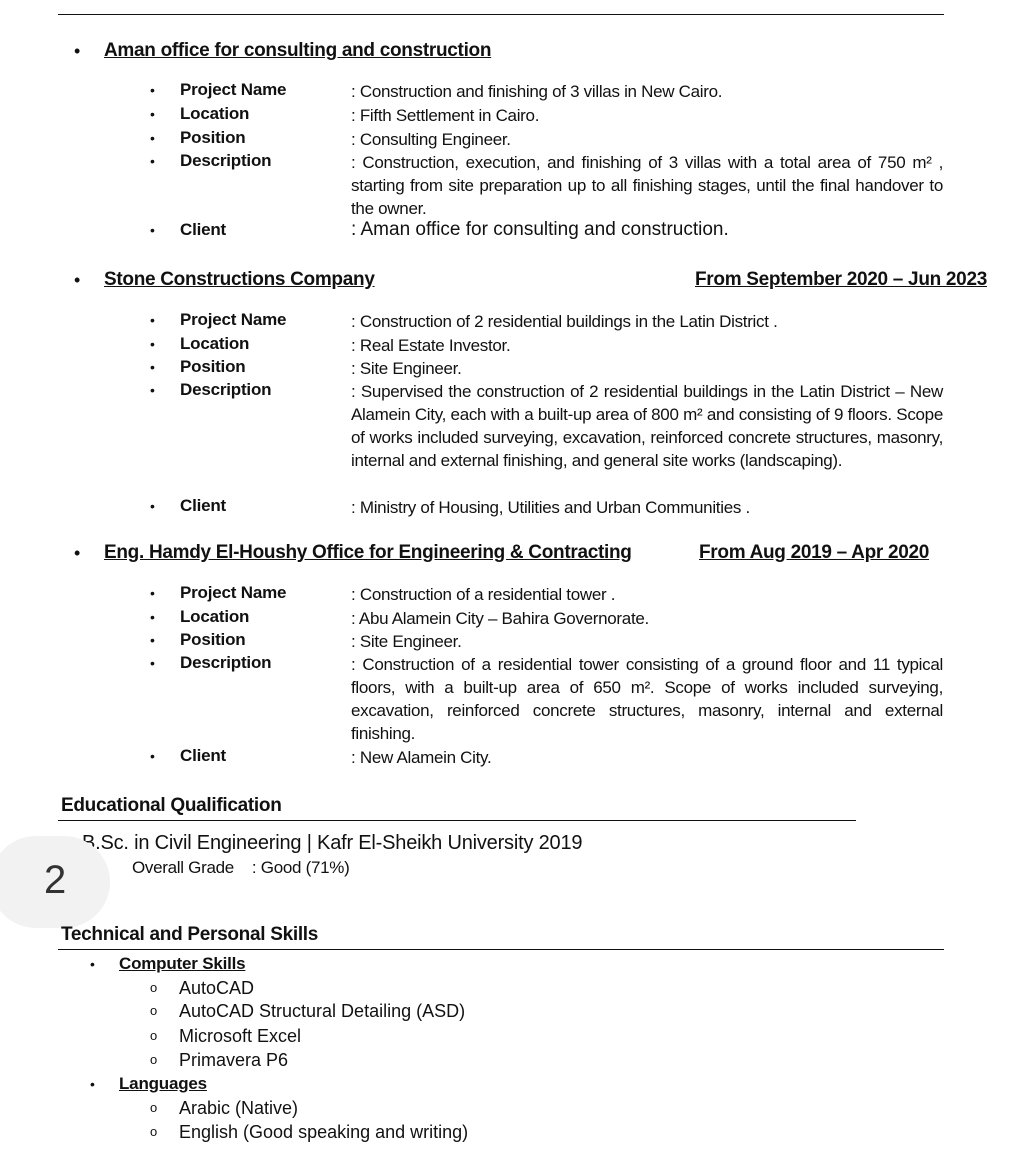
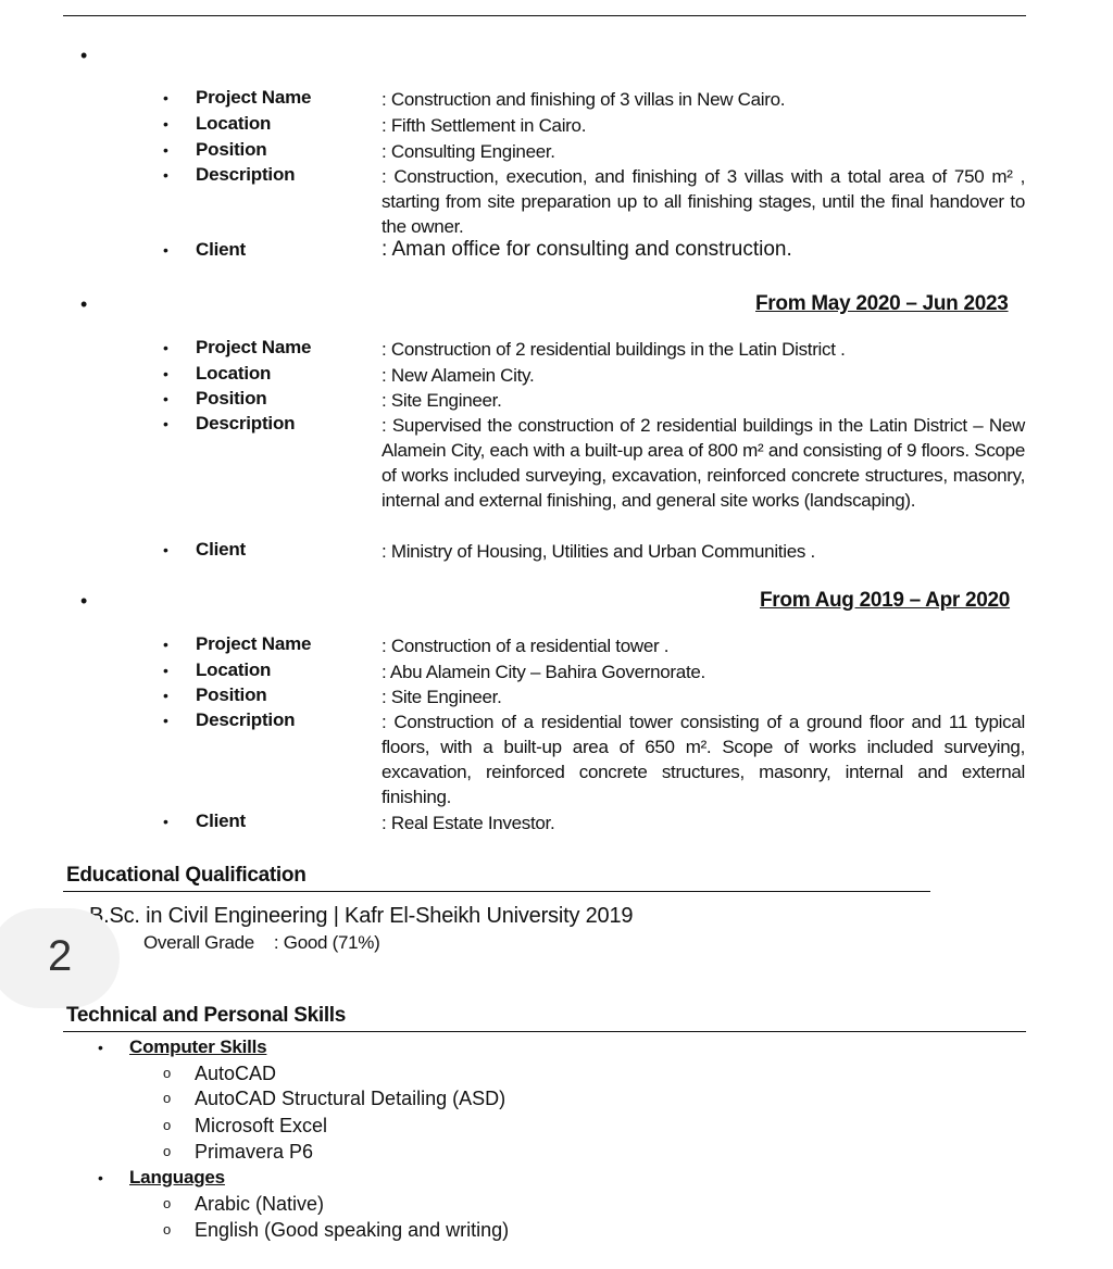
  •
- Aman office for consulting and construction
  •
  Project Name
  : Construction and finishing of 3 villas in New Cairo.
  •
  Location
  : Fifth Settlement in Cairo.
  •
  Position
  : Consulting Engineer.
  •
  Description
  : Construction, execution, and finishing of 3 villas with a total area of 750 m² , starting from site preparation up to all finishing stages, until the final handover to the owner.
  •
  Client
  : Aman office for consulting and construction.
  •
- Stone Constructions Company
- From September 2020 – Jun 2023
+ From May 2020 – Jun 2023
  •
  Project Name
  : Construction of 2 residential buildings in the Latin District .
  •
  Location
- : Real Estate Investor.
+ : New Alamein City.
  •
  Position
  : Site Engineer.
  •
  Description
  : Supervised the construction of 2 residential buildings in the Latin District – New Alamein City, each with a built-up area of 800 m² and consisting of 9 floors. Scope of works included surveying, excavation, reinforced concrete structures, masonry, internal and external finishing, and general site works (landscaping).
  •
  Client
  : Ministry of Housing, Utilities and Urban Communities .
  •
- Eng. Hamdy El-Houshy Office for Engineering & Contracting
  From Aug 2019 – Apr 2020
  •
  Project Name
  : Construction of a residential tower .
  •
  Location
  : Abu Alamein City – Bahira Governorate.
  •
  Position
  : Site Engineer.
  •
  Description
  : Construction of a residential tower consisting of a ground floor and 11 typical floors, with a built-up area of 650 m². Scope of works included surveying, excavation, reinforced concrete structures, masonry, internal and external finishing.
  •
  Client
- : New Alamein City.
+ : Real Estate Investor.
  Educational Qualification
  .Sc. in Civil Engineering | Kafr El-Sheikh University 2019
  Overall Grade : Good (71%)
  2
  Technical and Personal Skills
  •
  Computer Skills
  o
  AutoCAD
  o
  AutoCAD Structural Detailing (ASD)
  o
  Microsoft Excel
  o
  Primavera P6
  •
  Languages
  o
  Arabic (Native)
  o
  English (Good speaking and writing)
